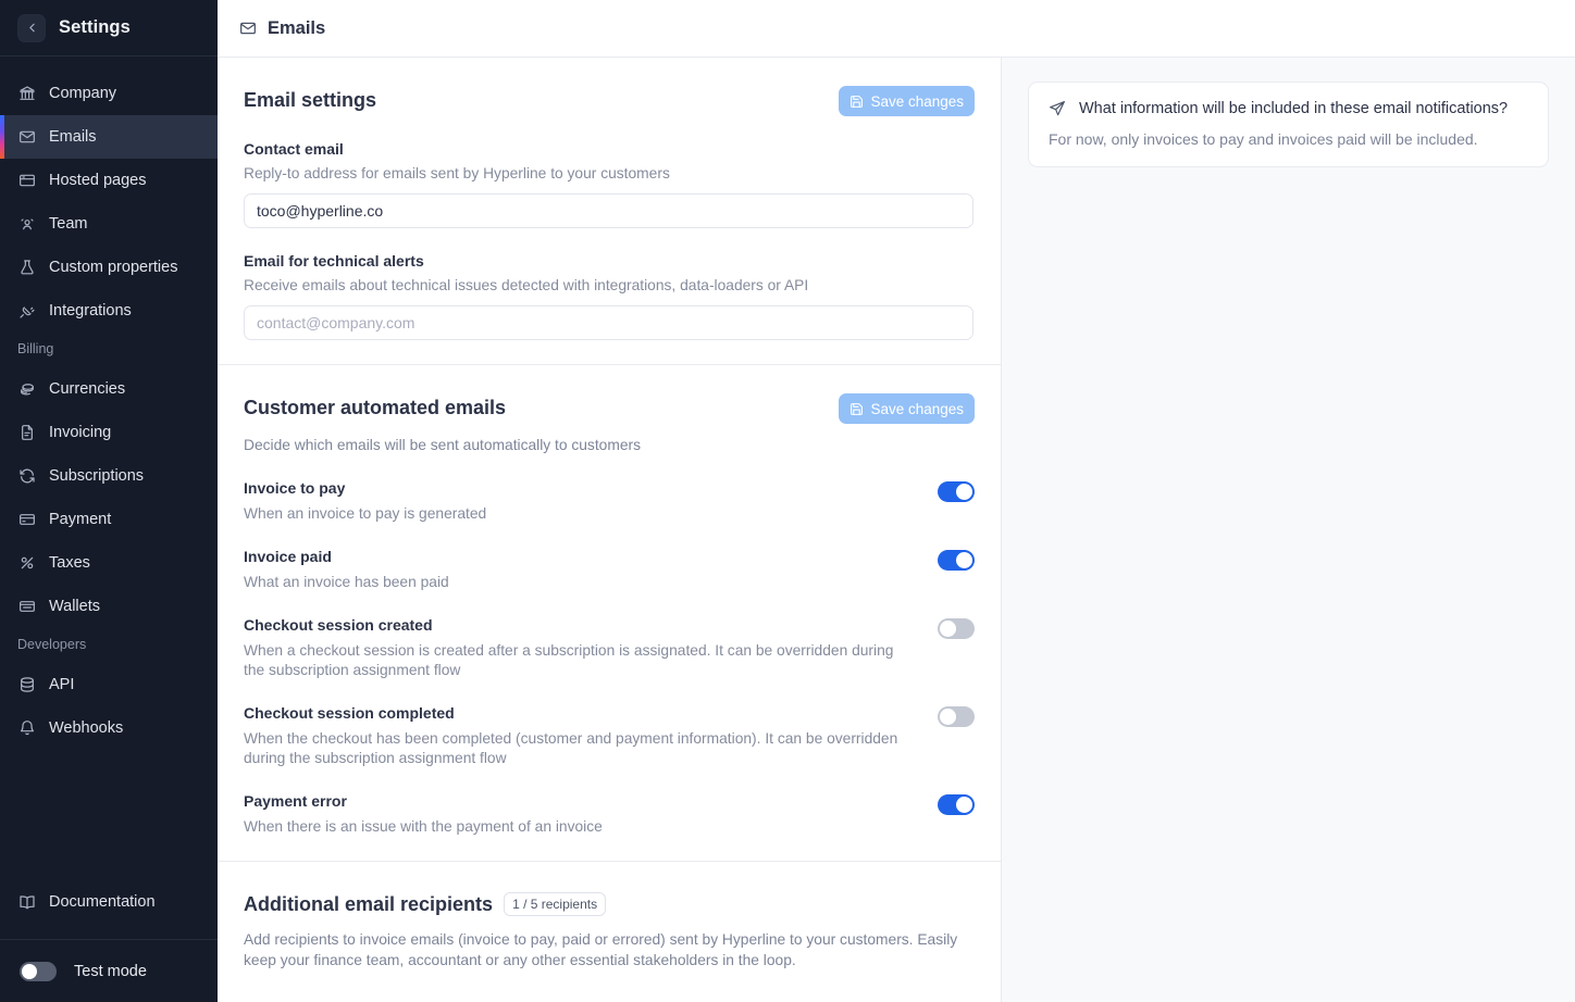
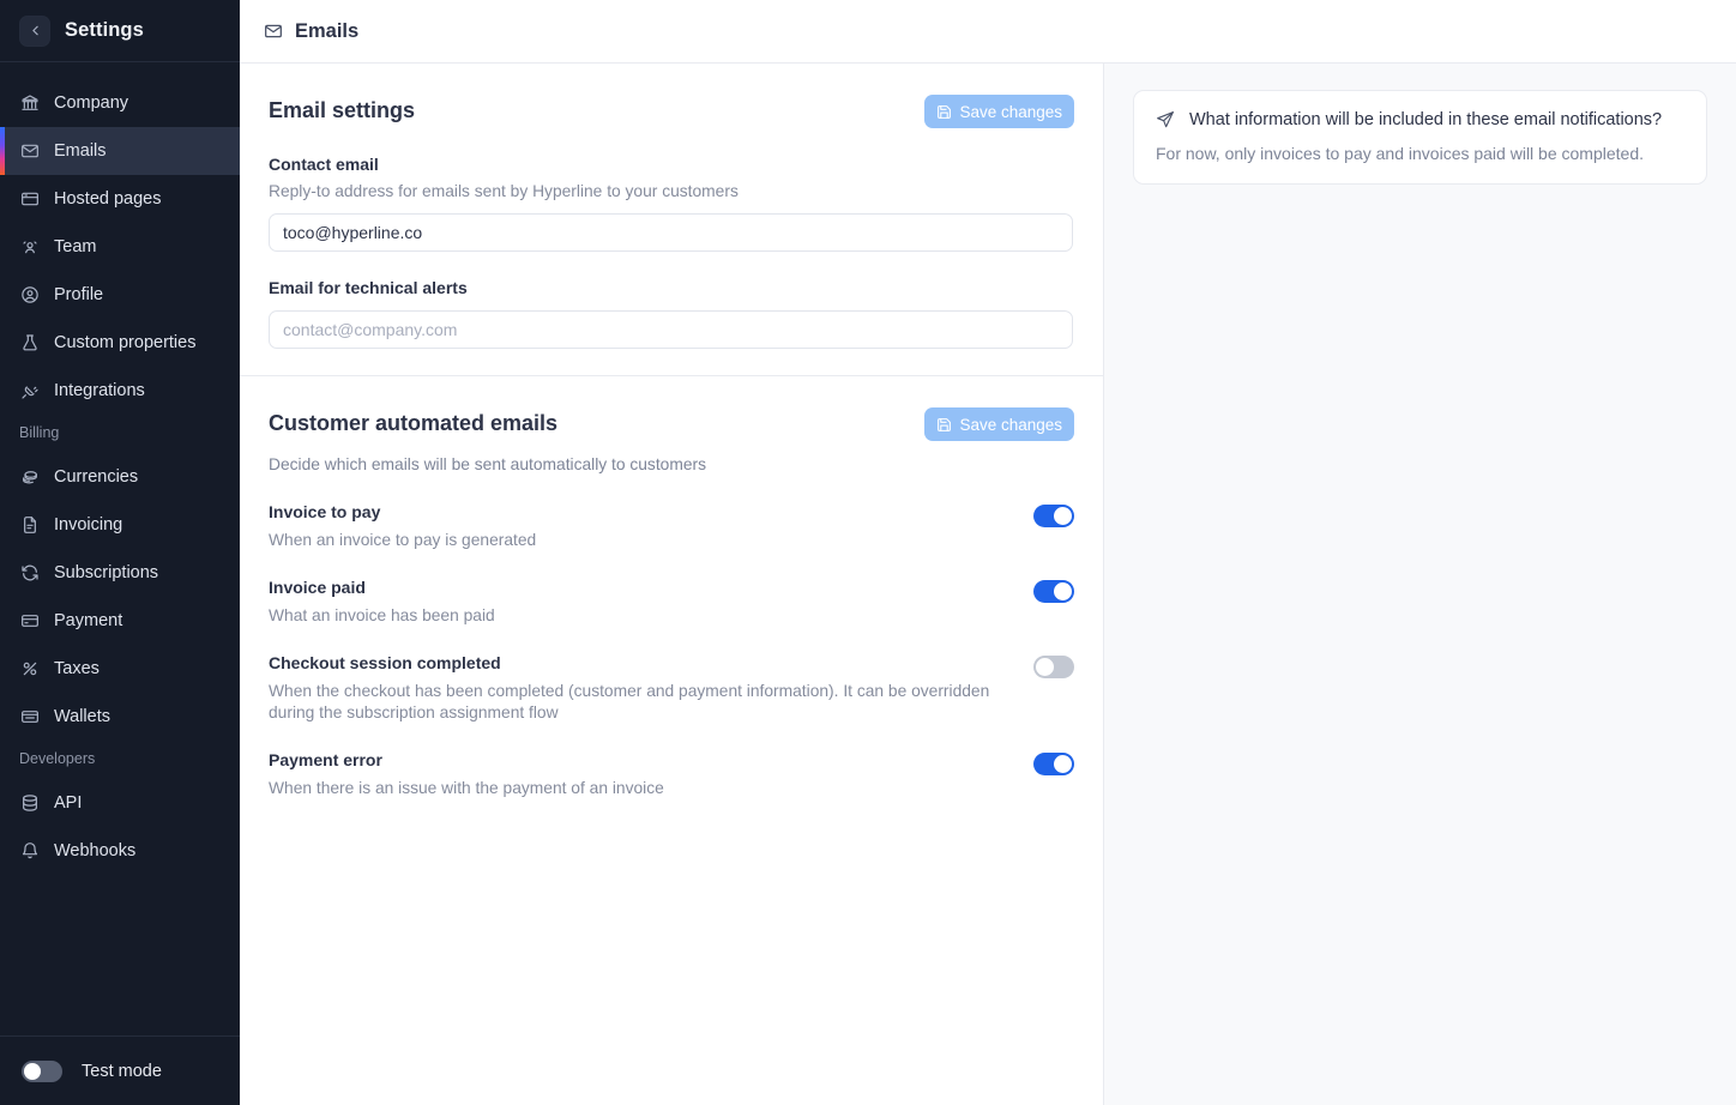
  Settings
  Company
  Emails
  Hosted pages
  Team
+ Profile
  Custom properties
  Integrations
  Billing
  Currencies
  Invoicing
  Subscriptions
  Payment
  Taxes
  Wallets
  Developers
  API
  Webhooks
- Documentation
  Test mode
  Emails
  Email settings
  Save changes
  Contact email
  Reply-to address for emails sent by Hyperline to your customers
  toco@hyperline.co
  Email for technical alerts
- Receive emails about technical issues detected with integrations, data-loaders or API
  contact@company.com
  Customer automated emails
  Save changes
  Decide which emails will be sent automatically to customers
  Invoice to pay
  When an invoice to pay is generated
  Invoice paid
  What an invoice has been paid
- Checkout session created
- When a checkout session is created after a subscription is assignated. It can be overridden during the subscription assignment flow
  Checkout session completed
  When the checkout has been completed (customer and payment information). It can be overridden during the subscription assignment flow
  Payment error
  When there is an issue with the payment of an invoice
- Additional email recipients
- 1 / 5 recipients
- Add recipients to invoice emails (invoice to pay, paid or errored) sent by Hyperline to your customers. Easily keep your finance team, accountant or any other essential stakeholders in the loop.
  What information will be included in these email notifications?
- For now, only invoices to pay and invoices paid will be included.
+ For now, only invoices to pay and invoices paid will be completed.
